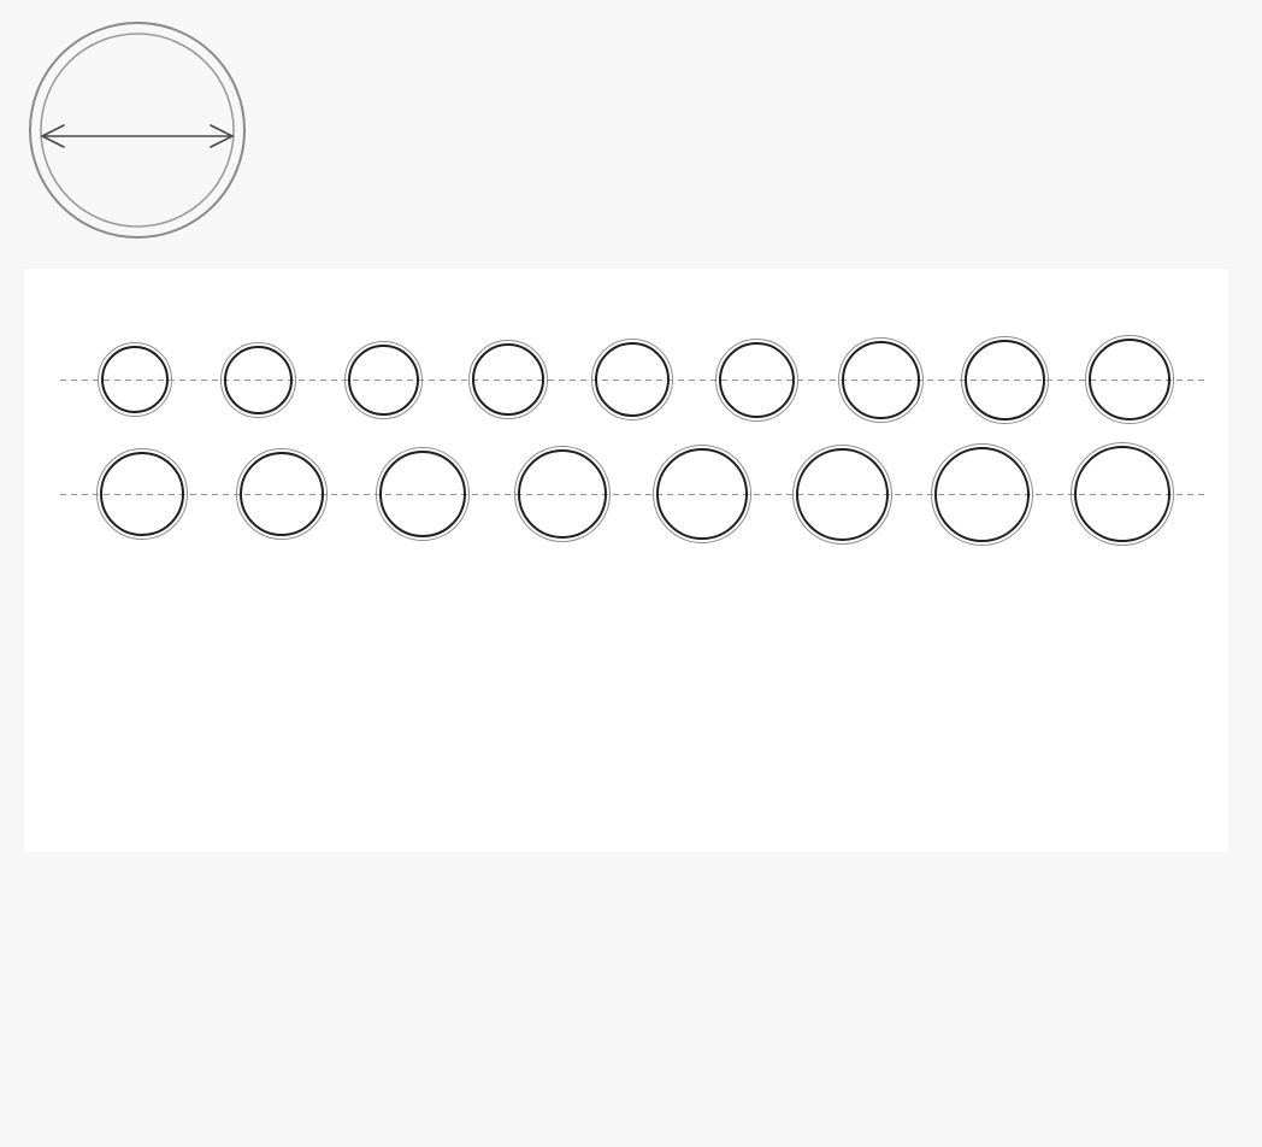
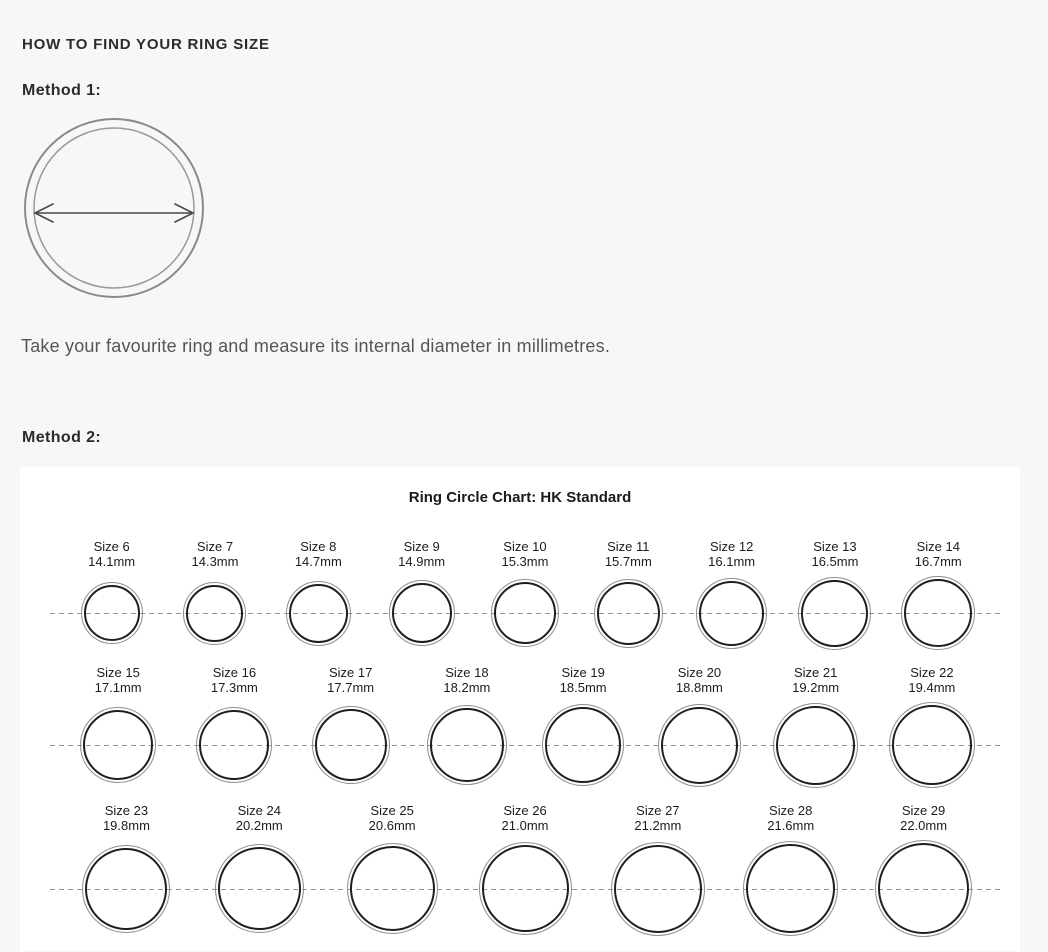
+ HOW TO FIND YOUR RING SIZE
+ Method 1:
+ Take your favourite ring and measure its internal diameter in millimetres.
+ Method 2:
+ Ring Circle Chart: HK Standard
+ Size 6
+ 14.1mm
+ Size 7
+ 14.3mm
+ Size 8
+ 14.7mm
+ Size 9
+ 14.9mm
+ Size 10
+ 15.3mm
+ Size 11
+ 15.7mm
+ Size 12
+ 16.1mm
+ Size 13
+ 16.5mm
+ Size 14
+ 16.7mm
+ Size 15
+ 17.1mm
+ Size 16
+ 17.3mm
+ Size 17
+ 17.7mm
+ Size 18
+ 18.2mm
+ Size 19
+ 18.5mm
+ Size 20
+ 18.8mm
+ Size 21
+ 19.2mm
+ Size 22
+ 19.4mm
+ Size 23
+ 19.8mm
+ Size 24
+ 20.2mm
+ Size 25
+ 20.6mm
+ Size 26
+ 21.0mm
+ Size 27
+ 21.2mm
+ Size 28
+ 21.6mm
+ Size 29
+ 22.0mm
